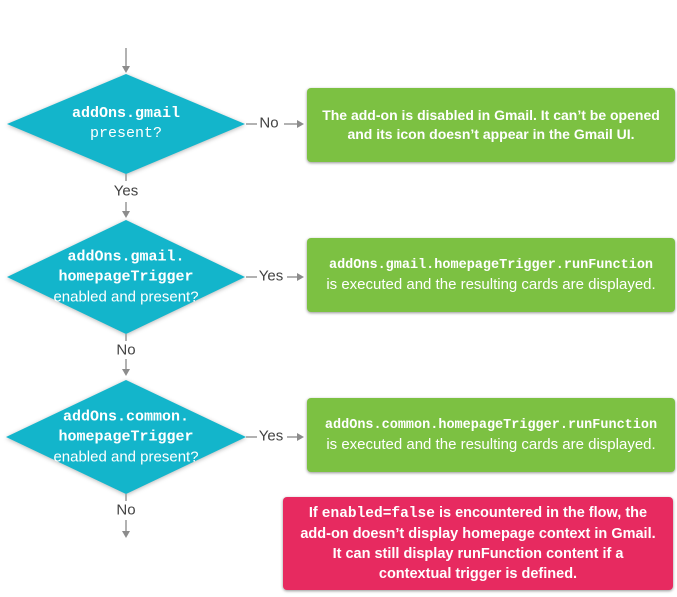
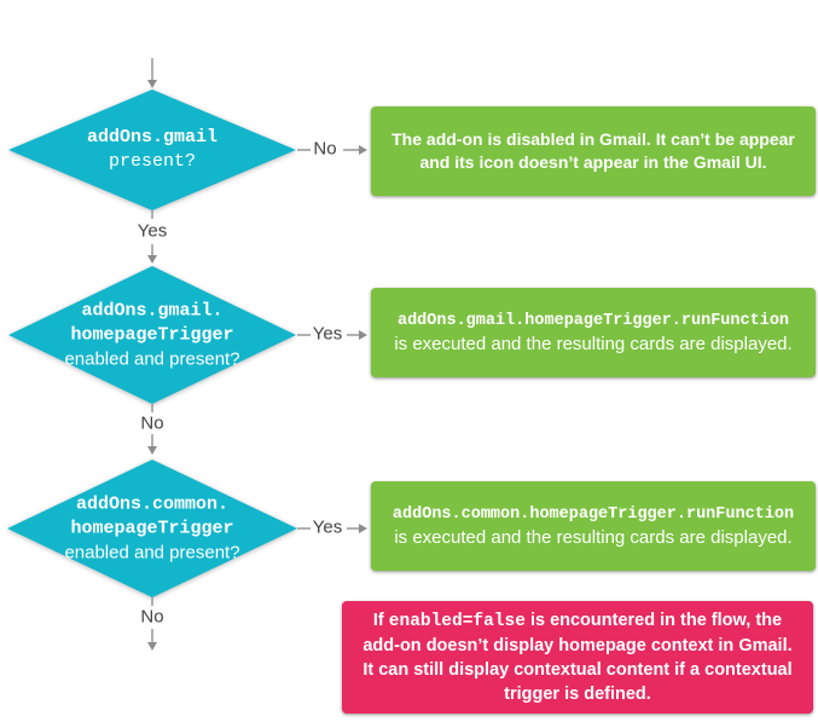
  addOns.gmail
  present?
  addOns.gmail.
  homepageTrigger
  enabled and present?
  addOns.common.
  homepageTrigger
  enabled and present?
- The add-on is disabled in Gmail. It can’t be opened and its icon doesn’t appear in the Gmail UI.
+ The add-on is disabled in Gmail. It can’t be appear and its icon doesn’t appear in the Gmail UI.
  addOns.gmail.homepageTrigger.runFunction
  is executed and the resulting cards are displayed.
  addOns.common.homepageTrigger.runFunction
  is executed and the resulting cards are displayed.
- If enabled=false is encountered in the flow, the add-on doesn’t display homepage context in Gmail. It can still display runFunction content if a contextual trigger is defined.
+ If enabled=false is encountered in the flow, the add-on doesn’t display homepage context in Gmail. It can still display contextual content if a contextual trigger is defined.
  No
  Yes
  Yes
  No
  Yes
  No
